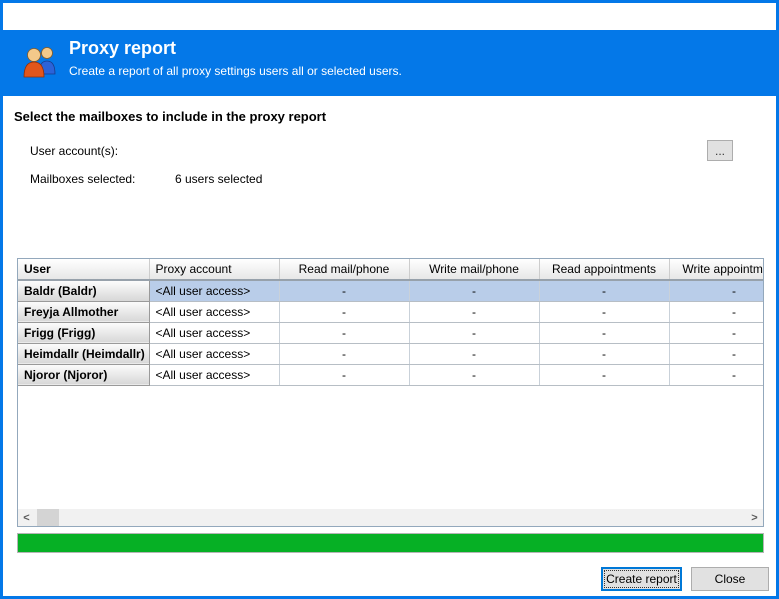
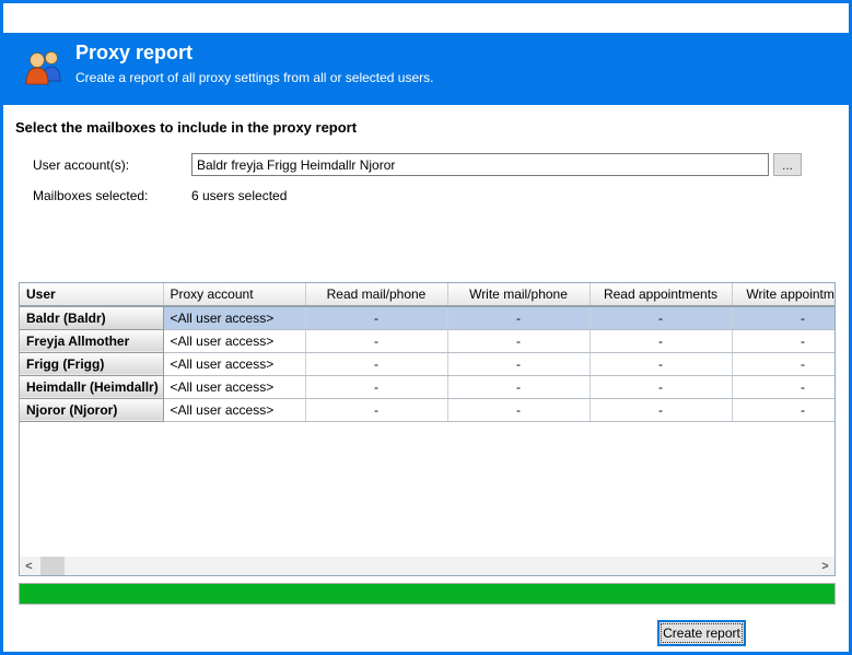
  Proxy report
- Create a report of all proxy settings users all or selected users.
+ Create a report of all proxy settings from all or selected users.
  Select the mailboxes to include in the proxy report
  User account(s):
+ Baldr freyja Frigg Heimdallr Njoror
  ...
  Mailboxes selected:
  6 users selected
  User	Proxy account	Read mail/phone	Write mail/phone	Read appointments	Write appointm
  Baldr (Baldr)	<All user access>	-	-	-	-
  Freyja Allmother	<All user access>	-	-	-	-
  Frigg (Frigg)	<All user access>	-	-	-	-
  Heimdallr (Heimdallr)	<All user access>	-	-	-	-
  Njoror (Njoror)	<All user access>	-	-	-	-
  <
  >
  Create report
- Close
